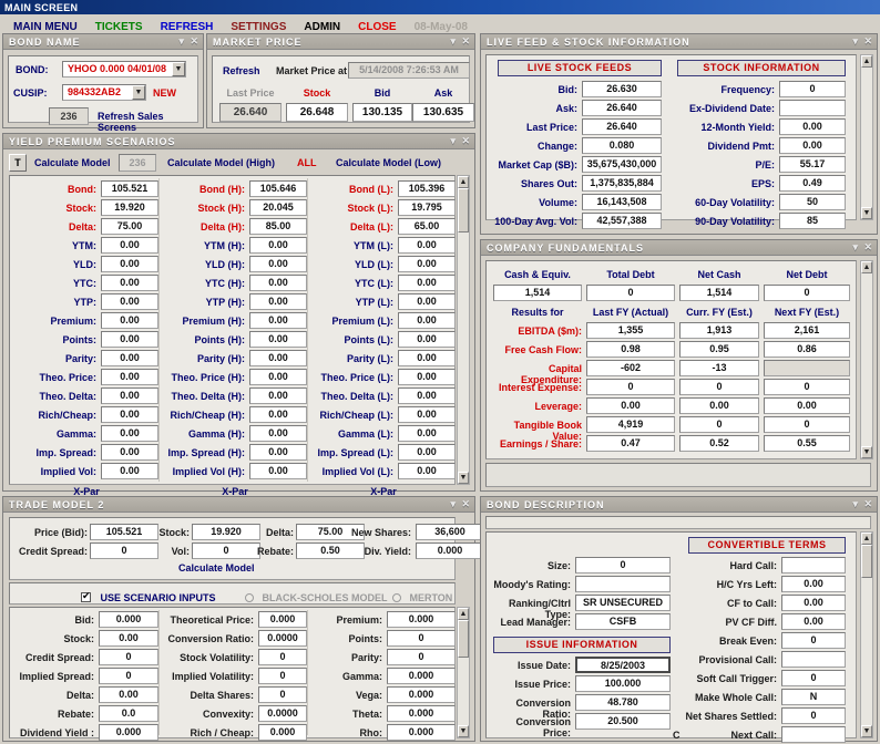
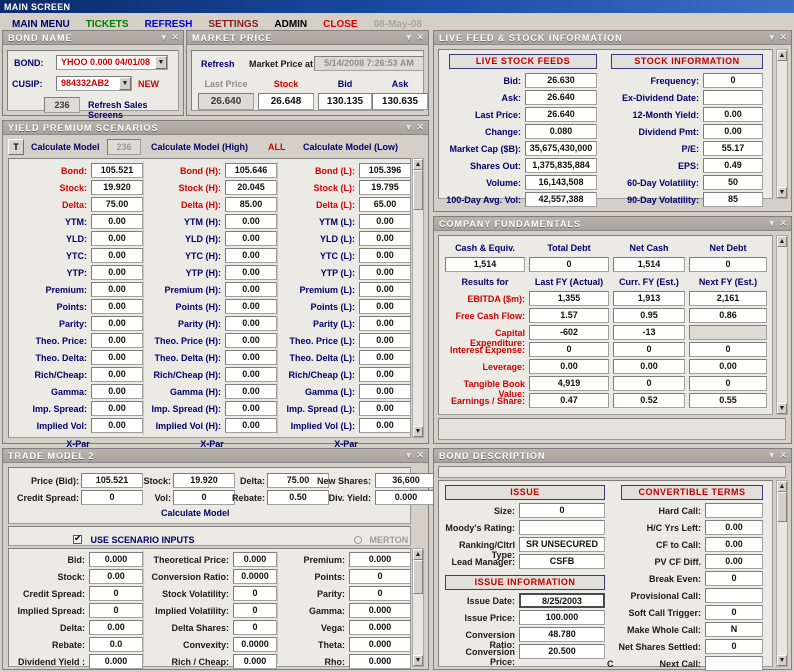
  MAIN SCREEN
  MAIN MENU TICKETS REFRESH SETTINGS ADMIN CLOSE 08-May-08
  BOND NAME
  ▾
  ✕
  BOND:
  YHOO 0.000 04/01/08
  CUSIP:
  984332AB2
  NEW
  236
  Refresh Sales Screens
  MARKET PRICE
  ▾
  ✕
  Refresh
  Market Price at
  5/14/2008 7:26:53 AM
  Last Price
  26.640
  Stock
  26.648
  Bid
  130.135
  Ask
  130.635
  YIELD PREMIUM SCENARIOS
  ▾
  ✕
  T
  Calculate Model
  236
  Calculate Model (High)
  ALL
  Calculate Model (Low)
  Bond:
  105.521
  Stock:
  19.920
  Delta:
  75.00
  YTM:
  0.00
  YLD:
  0.00
  YTC:
  0.00
  YTP:
  0.00
  Premium:
  0.00
  Points:
  0.00
  Parity:
  0.00
  Theo. Price:
  0.00
  Theo. Delta:
  0.00
  Rich/Cheap:
  0.00
  Gamma:
  0.00
  Imp. Spread:
  0.00
  Implied Vol:
  0.00
  X-Par
  Bond (H):
  105.646
  Stock (H):
  20.045
  Delta (H):
  85.00
  YTM (H):
  0.00
  YLD (H):
  0.00
  YTC (H):
  0.00
  YTP (H):
  0.00
  Premium (H):
  0.00
  Points (H):
  0.00
  Parity (H):
  0.00
  Theo. Price (H):
  0.00
  Theo. Delta (H):
  0.00
  Rich/Cheap (H):
  0.00
  Gamma (H):
  0.00
  Imp. Spread (H):
  0.00
  Implied Vol (H):
  0.00
  X-Par
  Bond (L):
  105.396
  Stock (L):
  19.795
  Delta (L):
  65.00
  YTM (L):
  0.00
  YLD (L):
  0.00
  YTC (L):
  0.00
  YTP (L):
  0.00
  Premium (L):
  0.00
  Points (L):
  0.00
  Parity (L):
  0.00
  Theo. Price (L):
  0.00
  Theo. Delta (L):
  0.00
  Rich/Cheap (L):
  0.00
  Gamma (L):
  0.00
  Imp. Spread (L):
  0.00
  Implied Vol (L):
  0.00
  X-Par
  TRADE MODEL 2
  ▾
  ✕
  Price (Bid):
  105.521
  Stock:
  19.920
  Delta:
  75.00
  New Shares:
  36,600
  Credit Spread:
  0
  Vol:
  0
  Rebate:
  0.50
  Div. Yield:
  0.000
  Calculate Model
  USE SCENARIO INPUTS
- BLACK-SCHOLES MODEL
  Bid:
  0.000
  Stock:
  0.00
  Credit Spread:
  0
  Implied Spread:
  0
  Delta:
  0.00
  Rebate:
  0.0
  Dividend Yield :
  0.000
  Theoretical Price:
  0.000
  Conversion Ratio:
  0.0000
  Stock Volatility:
  0
  Implied Volatility:
  0
  Delta Shares:
  0
  Convexity:
  0.0000
  Rich / Cheap:
  0.000
  Premium:
  0.000
  Points:
  0
  Parity:
  0
  Gamma:
  0.000
  Vega:
  0.000
  Theta:
  0.000
  Rho:
  0.000
  LIVE FEED & STOCK INFORMATION
  ▾
  ✕
  LIVE STOCK FEEDS
  STOCK INFORMATION
  Bid:
  26.630
  Ask:
  26.640
  Last Price:
  26.640
  Change:
  0.080
  Market Cap ($B):
  35,675,430,000
  Shares Out:
  1,375,835,884
  Volume:
  16,143,508
  100-Day Avg. Vol:
  42,557,388
  Frequency:
  0
  Ex-Dividend Date:
  12-Month Yield:
  0.00
  Dividend Pmt:
  0.00
  P/E:
  55.17
  EPS:
  0.49
  60-Day Volatility:
  50
  90-Day Volatility:
  85
  COMPANY FUNDAMENTALS
  ▾
  ✕
  Cash & Equiv.
  Total Debt
  Net Cash
  Net Debt
  1,514
  0
  1,514
  0
  Results for
  Last FY (Actual)
  Curr. FY (Est.)
  Next FY (Est.)
  EBITDA ($m):
  1,355
  1,913
  2,161
  Free Cash Flow:
- 0.98
+ 1.57
  0.95
  0.86
  Capital Expenditure:
  -602
  -13
  Interest Expense:
  0
  0
  0
  Leverage:
  0.00
  0.00
  0.00
  Tangible Book Value:
  4,919
  0
  0
  Earnings / Share:
  0.47
  0.52
  0.55
  BOND DESCRIPTION
  ▾
  ✕
+ ISSUE
  Size:
  0
  Moody's Rating:
  Ranking/Cltrl Type:
  SR UNSECURED
  Lead Manager:
  CSFB
  ISSUE INFORMATION
  Issue Date:
  8/25/2003
  Issue Price:
  100.000
  Conversion Ratio:
  48.780
  Conversion Price:
  20.500
  CONVERTIBLE TERMS
  Hard Call:
  H/C Yrs Left:
  0.00
  CF to Call:
  0.00
  PV CF Diff.
  0.00
  Break Even:
  0
  Provisional Call:
  Soft Call Trigger:
  0
  Make Whole Call:
  N
  Net Shares Settled:
  0
  Next Call:
  C
